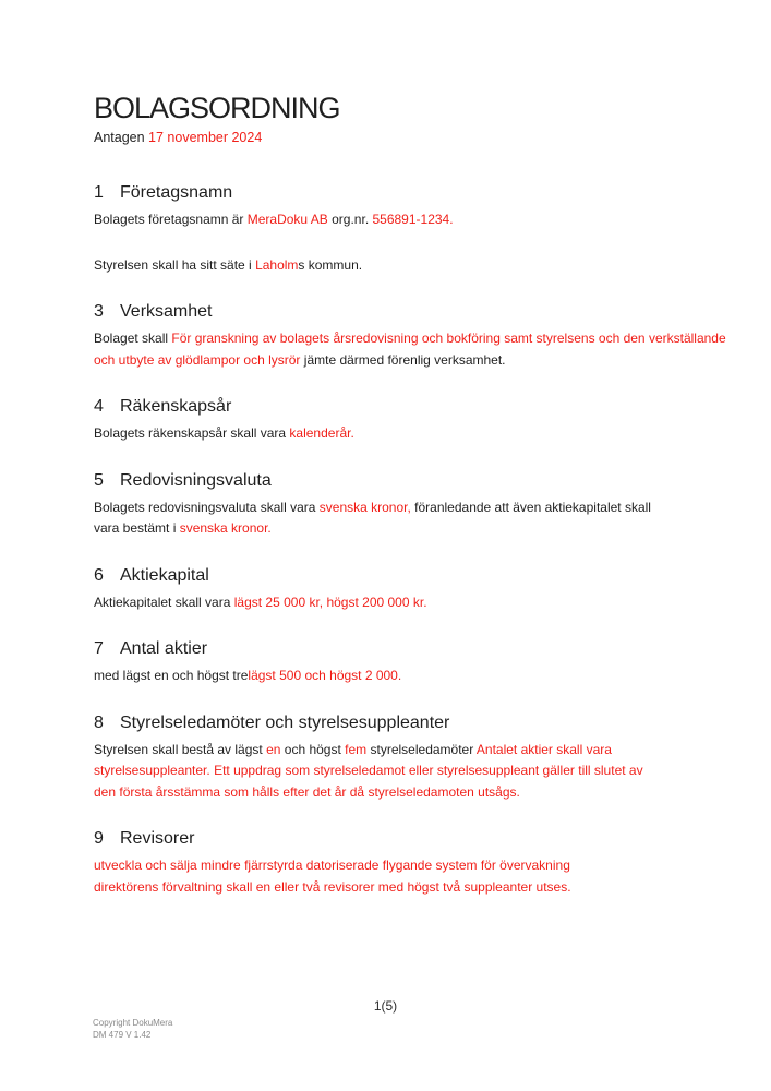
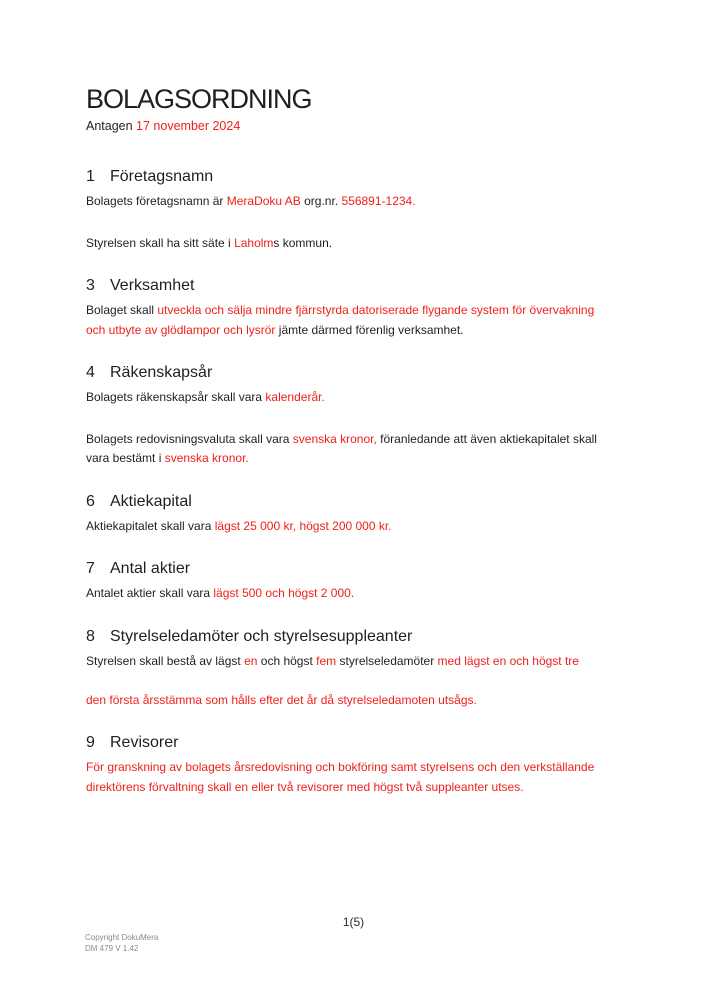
  BOLAGSORDNING
  Antagen 17 november 2024
  1 Företagsnamn
  Bolagets företagsnamn är MeraDoku AB org.nr. 556891-1234.
  Styrelsen skall ha sitt säte i Laholms kommun.
  3 Verksamhet
- Bolaget skall För granskning av bolagets årsredovisning och bokföring samt styrelsens och den verkställande
+ Bolaget skall utveckla och sälja mindre fjärrstyrda datoriserade flygande system för övervakning
  och utbyte av glödlampor och lysrör jämte därmed förenlig verksamhet.
  4 Räkenskapsår
  Bolagets räkenskapsår skall vara kalenderår.
- 5 Redovisningsvaluta
  Bolagets redovisningsvaluta skall vara svenska kronor, föranledande att även aktiekapitalet skall
  vara bestämt i svenska kronor.
  6 Aktiekapital
  Aktiekapitalet skall vara lägst 25 000 kr, högst 200 000 kr.
  7 Antal aktier
- med lägst en och högst trelägst 500 och högst 2 000.
+ Antalet aktier skall vara lägst 500 och högst 2 000.
  8 Styrelseledamöter och styrelsesuppleanter
- Styrelsen skall bestå av lägst en och högst fem styrelseledamöter Antalet aktier skall vara
+ Styrelsen skall bestå av lägst en och högst fem styrelseledamöter med lägst en och högst tre
- styrelsesuppleanter. Ett uppdrag som styrelseledamot eller styrelsesuppleant gäller till slutet av
  den första årsstämma som hålls efter det år då styrelseledamoten utsågs.
  9 Revisorer
- utveckla och sälja mindre fjärrstyrda datoriserade flygande system för övervakning
+ För granskning av bolagets årsredovisning och bokföring samt styrelsens och den verkställande
  direktörens förvaltning skall en eller två revisorer med högst två suppleanter utses.
  1(5)
  Copyright DokuMera
  DM 479 V 1.42
